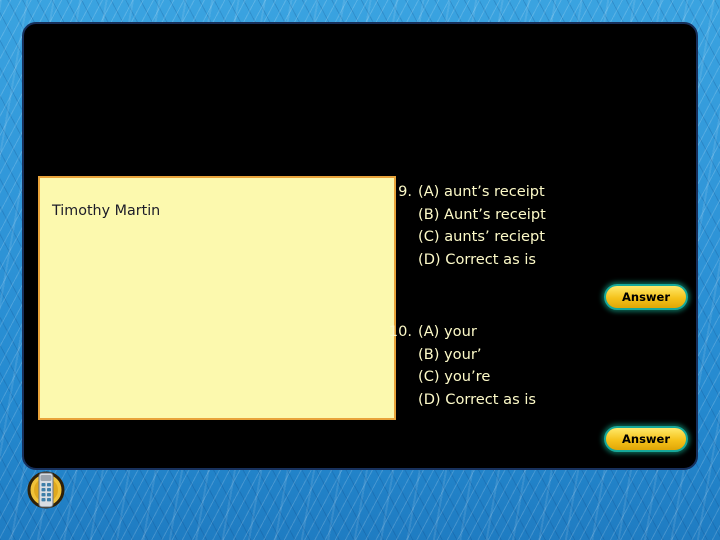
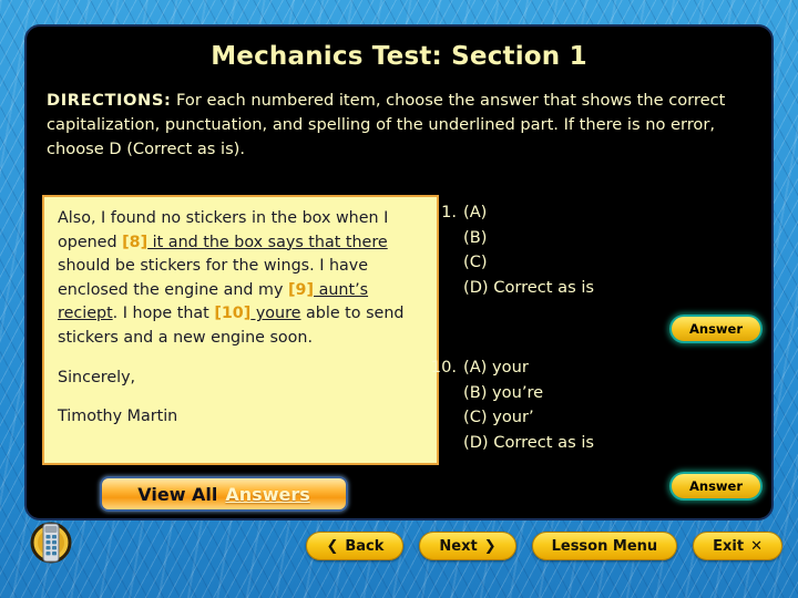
+ Mechanics Test: Section 1
+ DIRECTIONS: For each numbered item, choose the answer that shows the correct capitalization, punctuation, and spelling of the underlined part. If there is no error, choose D (Correct as is).
+ Also, I found no stickers in the box when I opened [8] it and the box says that there should be stickers for the wings. I have enclosed the engine and my [9] aunt’s reciept. I hope that [10] youre able to send stickers and a new engine soon.
+ Sincerely,
  Timothy Martin
- 9.
+ 1.
  (A)
- aunt’s receipt
  (B)
- Aunt’s receipt
  (C)
- aunts’ reciept
  (D)
  Correct as is
  Answer
  10.
  (A)
  your
  (B)
- your’
+ you’re
  (C)
- you’re
+ your’
  (D)
  Correct as is
  Answer
+ View All
+ Answers
+ ❮
+ Back
+ Next
+ ❯
+ Lesson Menu
+ Exit
+ ✕
